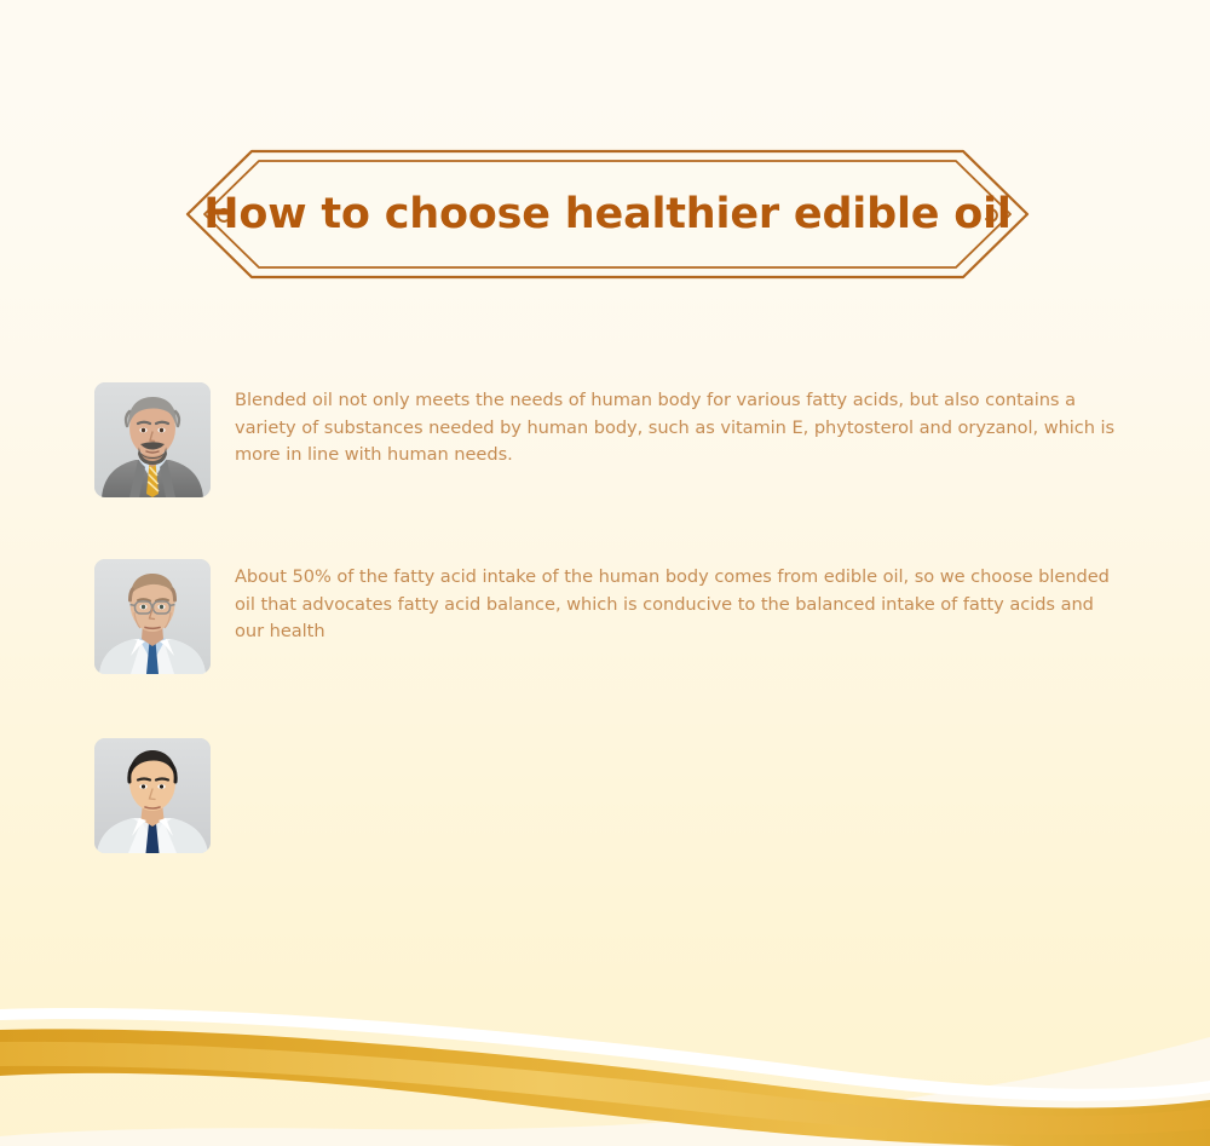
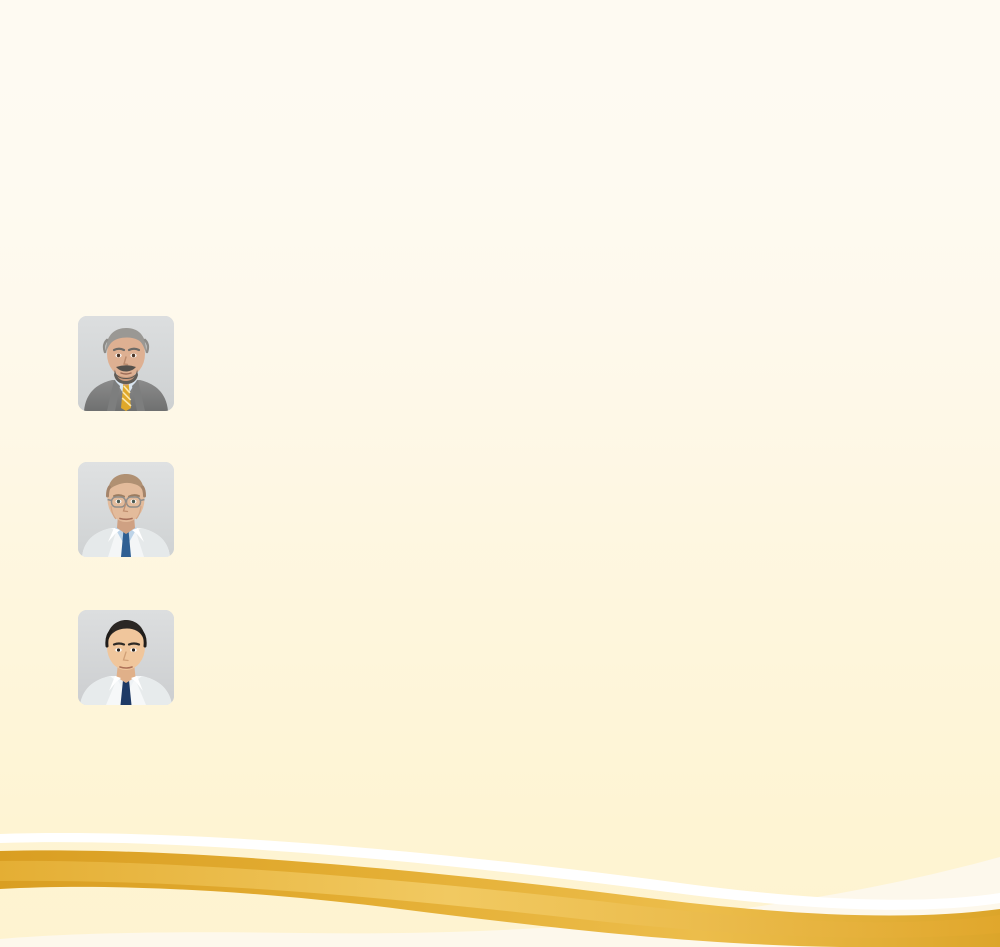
- How to choose healthier edible oil
- Blended oil not only meets the needs of human body for various fatty acids, but also contains a variety of substances needed by human body, such as vitamin E, phytosterol and oryzanol, which is more in line with human needs.
- About 50% of the fatty acid intake of the human body comes from edible oil, so we choose blended oil that advocates fatty acid balance, which is conducive to the balanced intake of fatty acids and our health
